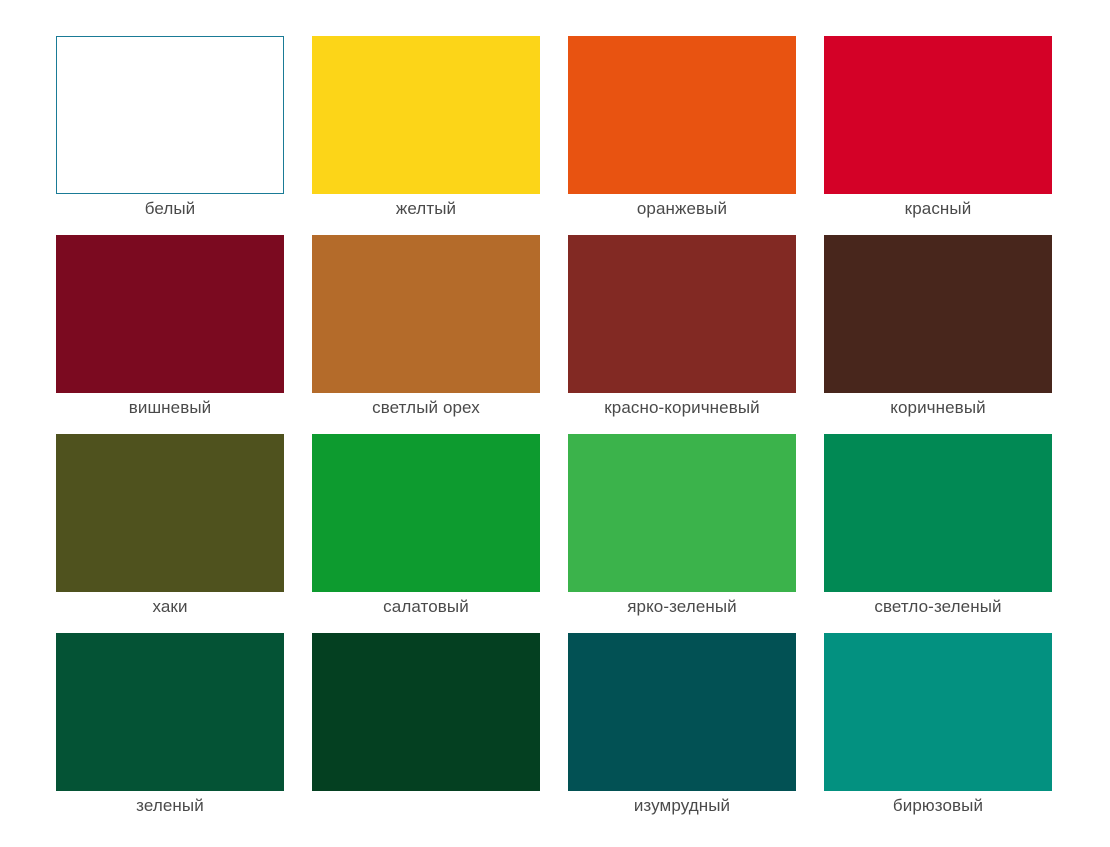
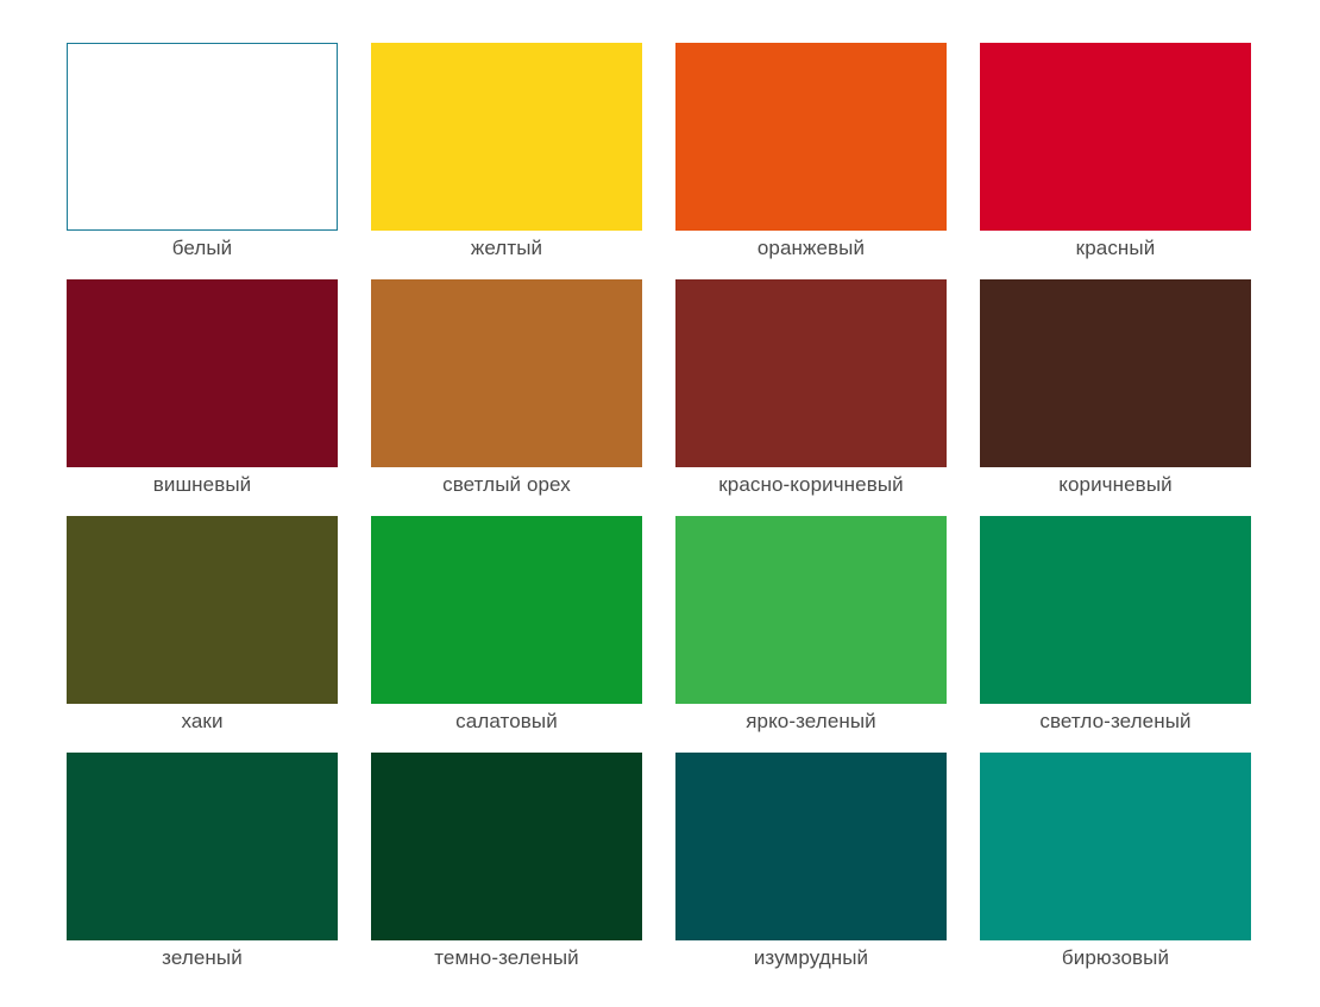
  белый
  желтый
  оранжевый
  красный
  вишневый
  светлый орех
  красно-коричневый
  коричневый
  хаки
  салатовый
  ярко-зеленый
  светло-зеленый
  зеленый
+ темно-зеленый
  изумрудный
  бирюзовый
